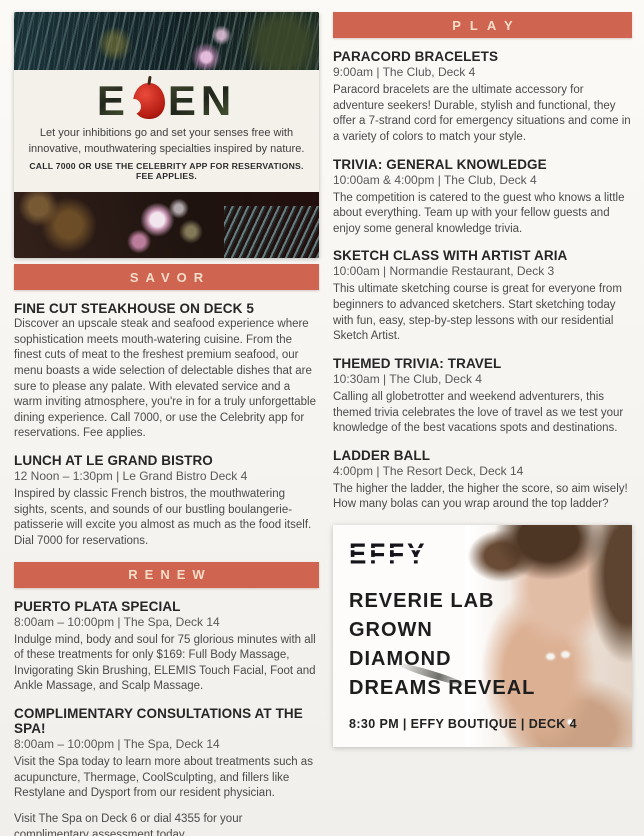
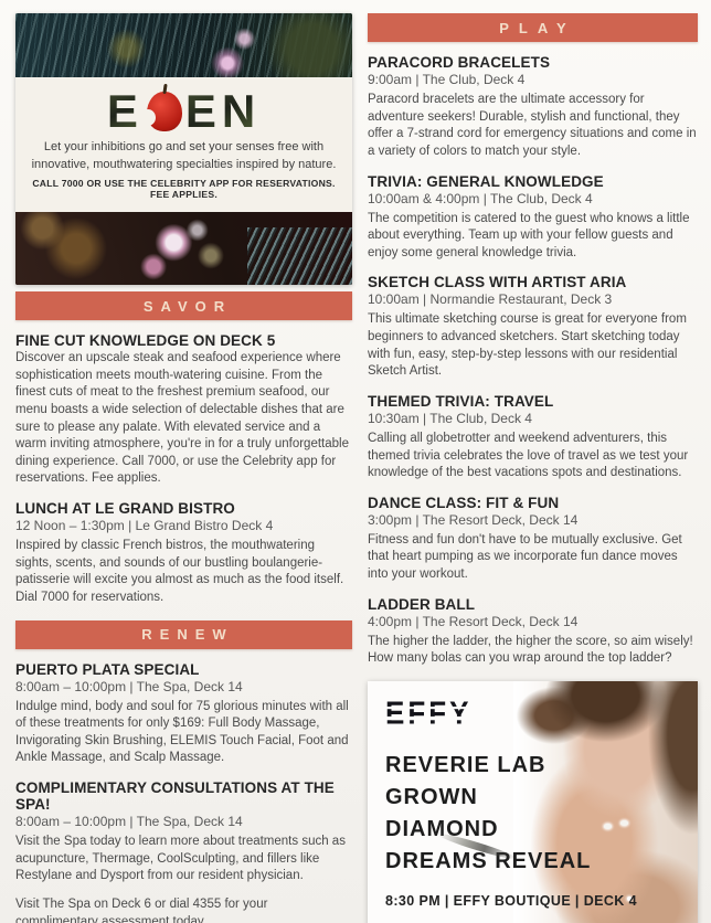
  E
  EN
  Let your inhibitions go and set your senses free with
  innovative, mouthwatering specialties inspired by nature.
  CALL 7000 OR USE THE CELEBRITY APP FOR RESERVATIONS. FEE APPLIES.
  SAVOR
- FINE CUT STEAKHOUSE ON DECK 5
+ FINE CUT KNOWLEDGE ON DECK 5
  Discover an upscale steak and seafood experience where sophistication meets mouth-watering cuisine. From the finest cuts of meat to the freshest premium seafood, our menu boasts a wide selection of delectable dishes that are sure to please any palate. With elevated service and a warm inviting atmosphere, you're in for a truly unforgettable dining experience. Call 7000, or use the Celebrity app for reservations. Fee applies.
  LUNCH AT LE GRAND BISTRO
  12 Noon – 1:30pm | Le Grand Bistro Deck 4
  Inspired by classic French bistros, the mouthwatering sights, scents, and sounds of our bustling boulangerie-patisserie will excite you almost as much as the food itself. Dial 7000 for reservations.
  RENEW
  PUERTO PLATA SPECIAL
  8:00am – 10:00pm | The Spa, Deck 14
  Indulge mind, body and soul for 75 glorious minutes with all of these treatments for only $169: Full Body Massage, Invigorating Skin Brushing, ELEMIS Touch Facial, Foot and Ankle Massage, and Scalp Massage.
  COMPLIMENTARY CONSULTATIONS AT THE SPA!
  8:00am – 10:00pm | The Spa, Deck 14
  Visit the Spa today to learn more about treatments such as acupuncture, Thermage, CoolSculpting, and fillers like Restylane and Dysport from our resident physician.
  Visit The Spa on Deck 6 or dial 4355 for your complimentary assessment today.
  PLAY
  PARACORD BRACELETS
  9:00am | The Club, Deck 4
  Paracord bracelets are the ultimate accessory for adventure seekers! Durable, stylish and functional, they offer a 7-strand cord for emergency situations and come in a variety of colors to match your style.
  TRIVIA: GENERAL KNOWLEDGE
  10:00am & 4:00pm | The Club, Deck 4
  The competition is catered to the guest who knows a little about everything. Team up with your fellow guests and enjoy some general knowledge trivia.
  SKETCH CLASS WITH ARTIST ARIA
  10:00am | Normandie Restaurant, Deck 3
  This ultimate sketching course is great for everyone from beginners to advanced sketchers. Start sketching today with fun, easy, step-by-step lessons with our residential Sketch Artist.
  THEMED TRIVIA: TRAVEL
  10:30am | The Club, Deck 4
  Calling all globetrotter and weekend adventurers, this themed trivia celebrates the love of travel as we test your knowledge of the best vacations spots and destinations.
+ DANCE CLASS: FIT & FUN
+ 3:00pm | The Resort Deck, Deck 14
+ Fitness and fun don't have to be mutually exclusive. Get that heart pumping as we incorporate fun dance moves into your workout.
  LADDER BALL
  4:00pm | The Resort Deck, Deck 14
  The higher the ladder, the higher the score, so aim wisely! How many bolas can you wrap around the top ladder?
  EFFY
  REVERIE LAB
  GROWN DIAMOND
  DREAMS REVEAL
  8:30 PM | EFFY BOUTIQUE | DECK 4
